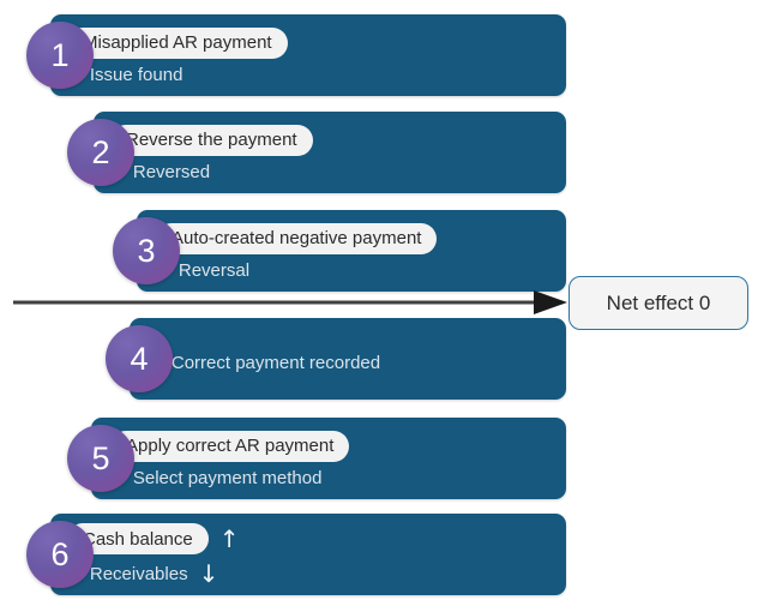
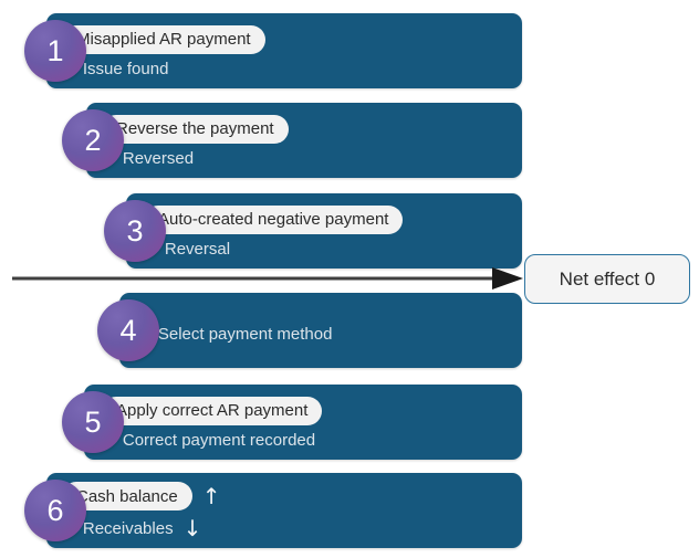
  1
  isapplied AR payment
  Issue found
  2
  Reverse the payment
  Reversed
  3
  uto-created negative payment
  Reversal
  4
- Correct payment recorded
+ Select payment method
  5
  pply correct AR payment
- Select payment method
+ Correct payment recorded
  6
  ash balance
  ↑
  Receivables
  ↓
  Net effect 0
